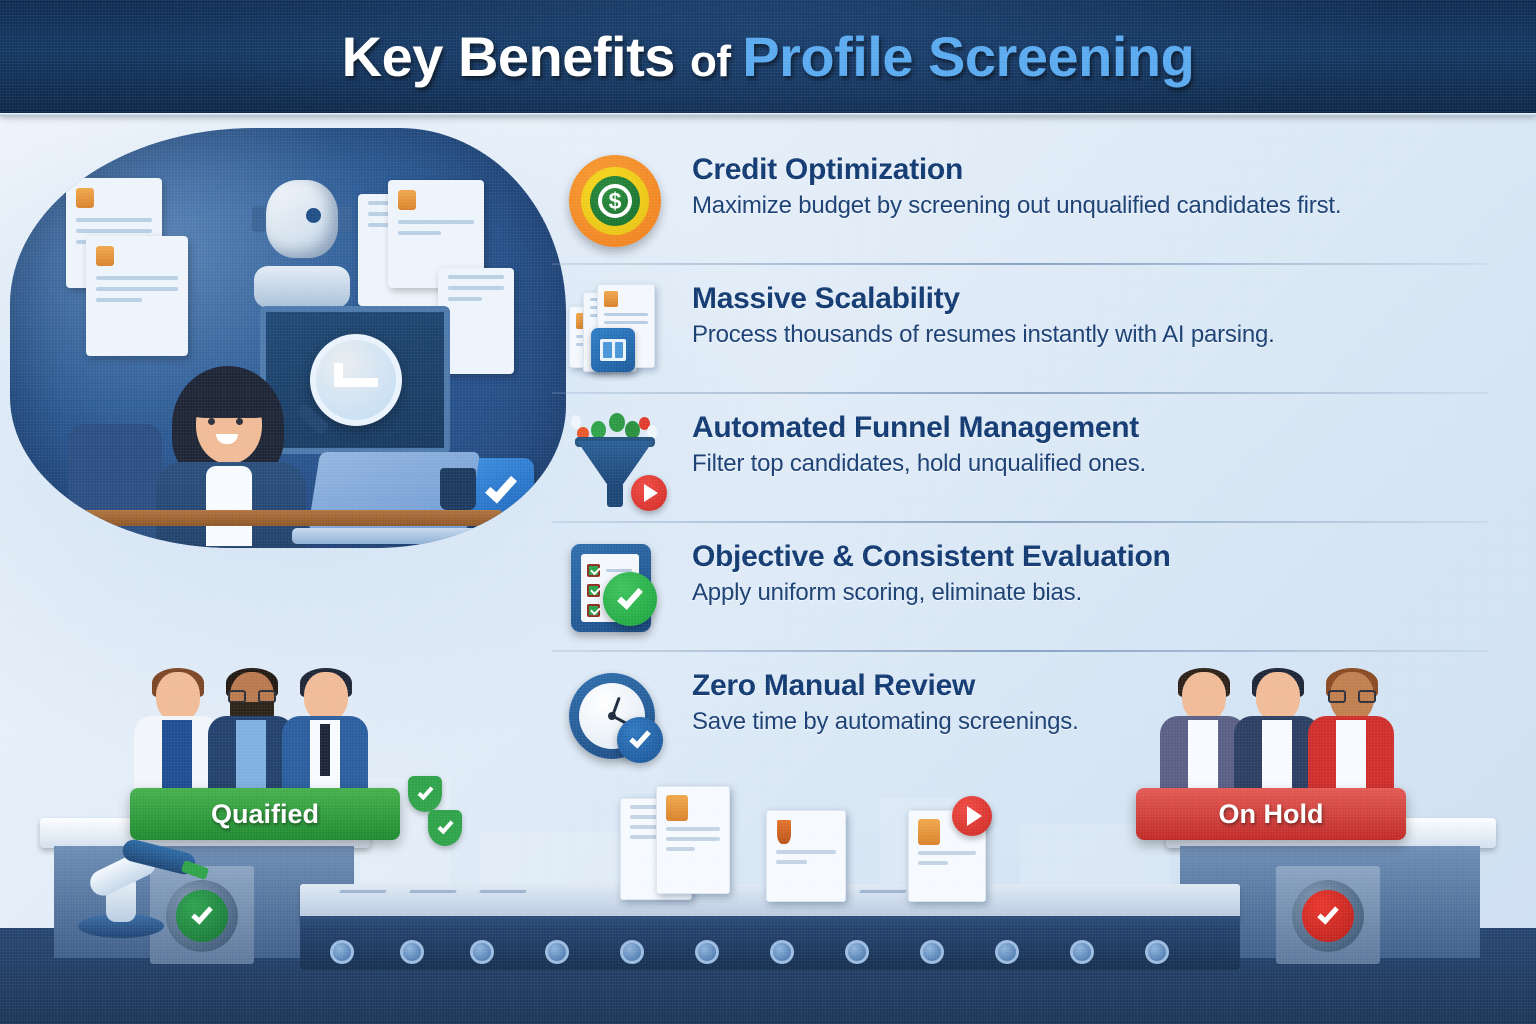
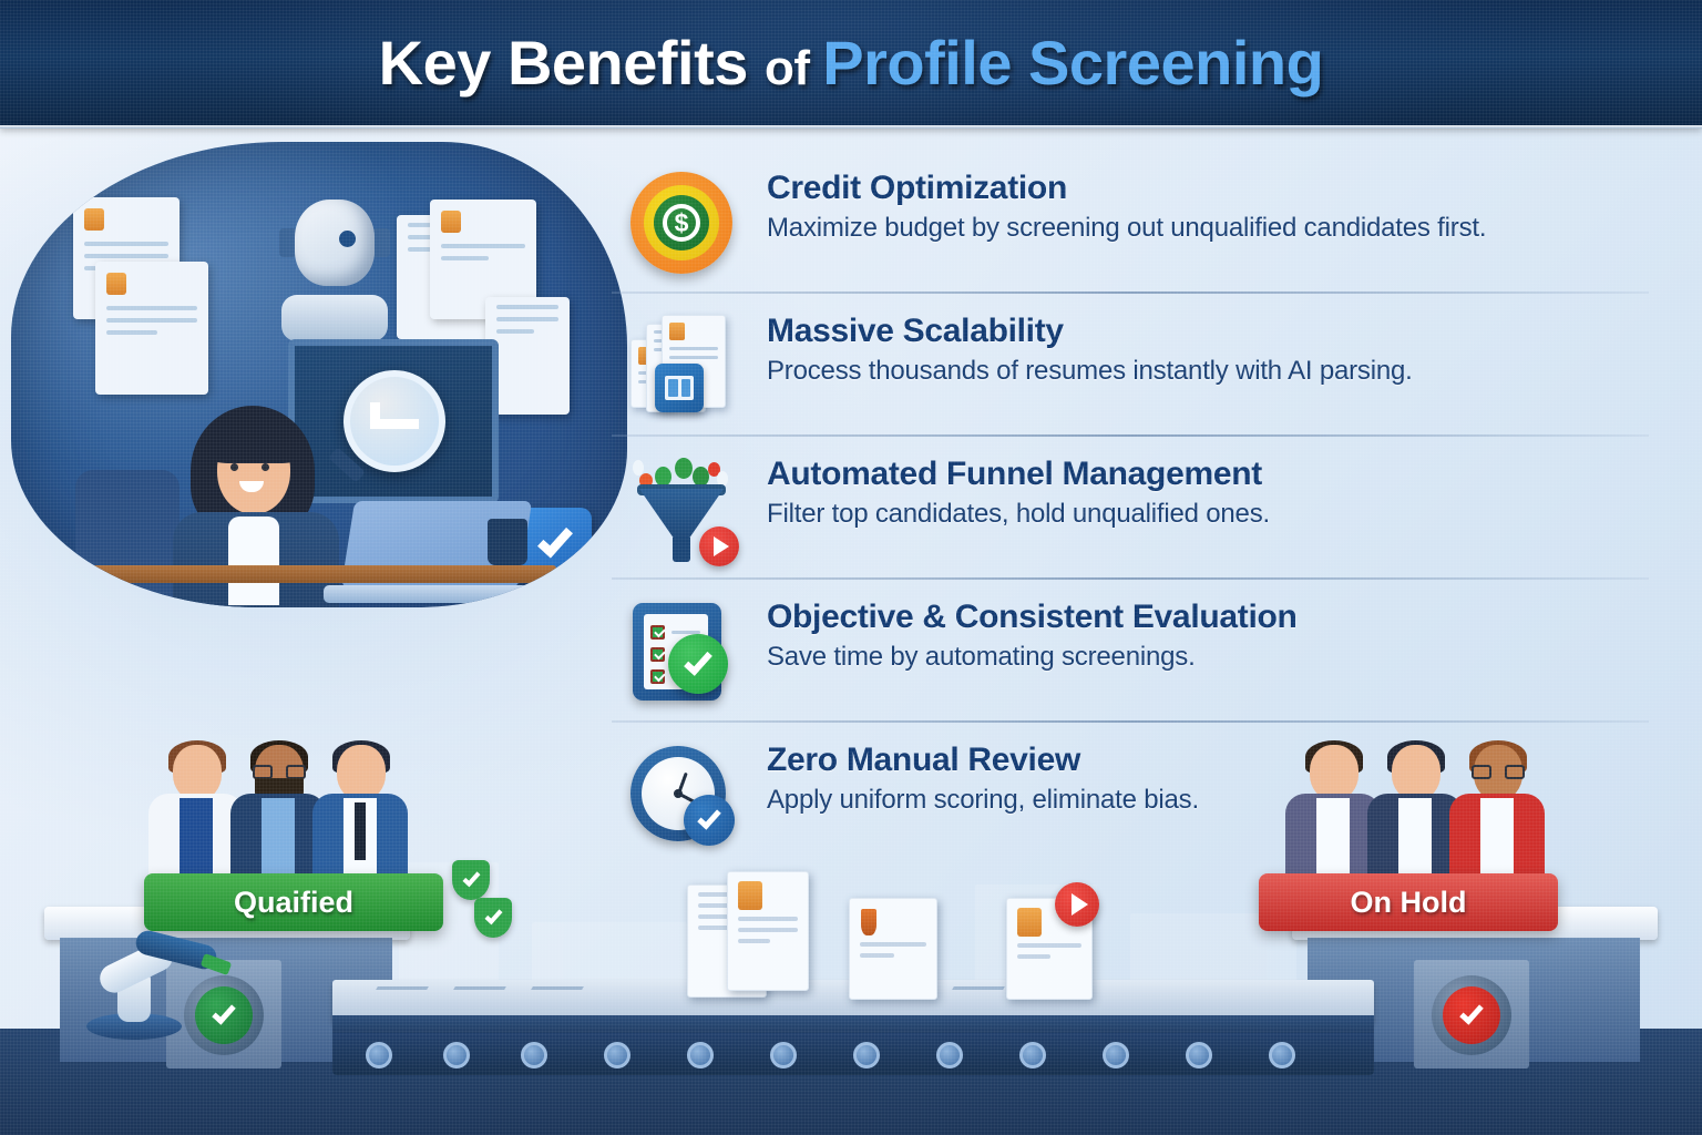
  Key Benefits of Profile Screening
  $
  Credit Optimization
  Maximize budget by screening out unqualified candidates first.
  Massive Scalability
  Process thousands of resumes instantly with AI parsing.
  Automated Funnel Management
  Filter top candidates, hold unqualified ones.
  Objective & Consistent Evaluation
- Apply uniform scoring, eliminate bias.
+ Save time by automating screenings.
  Zero Manual Review
- Save time by automating screenings.
+ Apply uniform scoring, eliminate bias.
  Quaified
  On Hold
